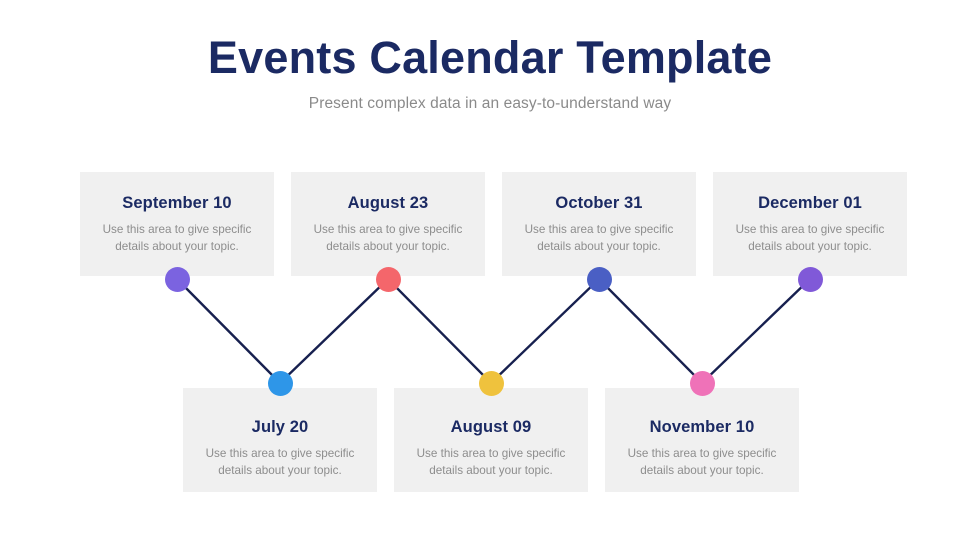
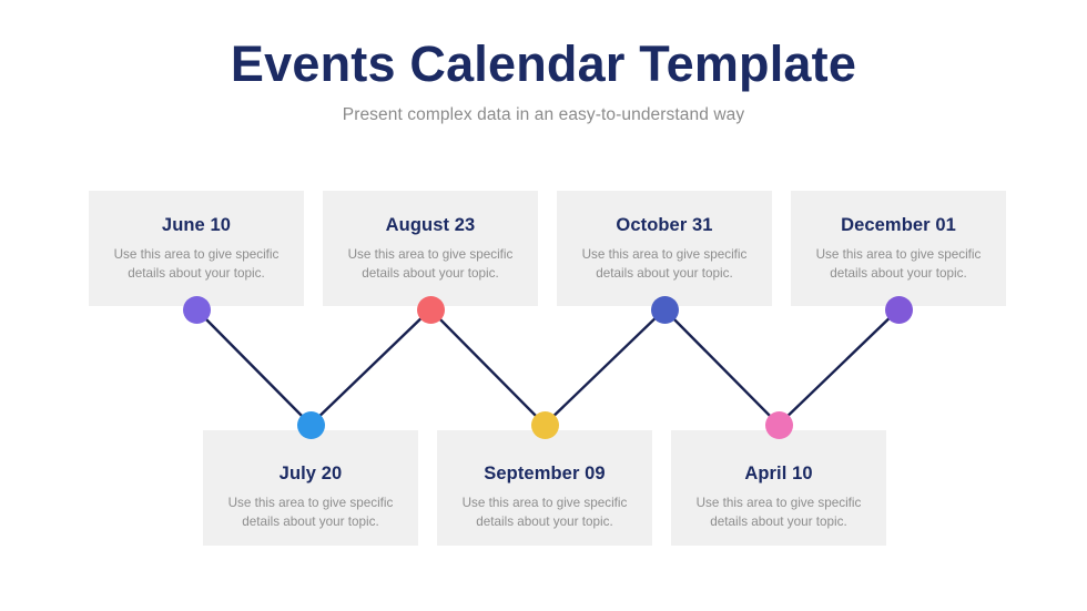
  Events Calendar Template
  Present complex data in an easy-to-understand way
- September 10
+ June 10
  Use this area to give specific details about your topic.
  July 20
  Use this area to give specific details about your topic.
  August 23
  Use this area to give specific details about your topic.
- August 09
+ September 09
  Use this area to give specific details about your topic.
  October 31
  Use this area to give specific details about your topic.
- November 10
+ April 10
  Use this area to give specific details about your topic.
  December 01
  Use this area to give specific details about your topic.
